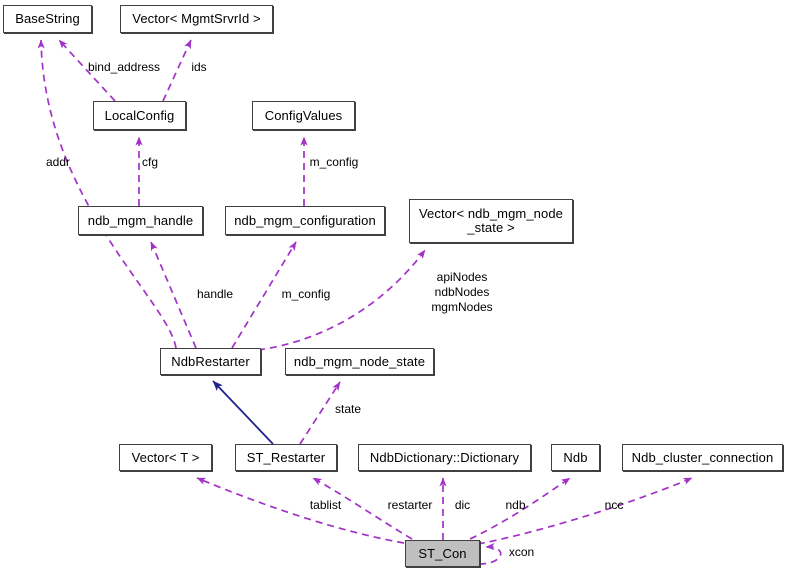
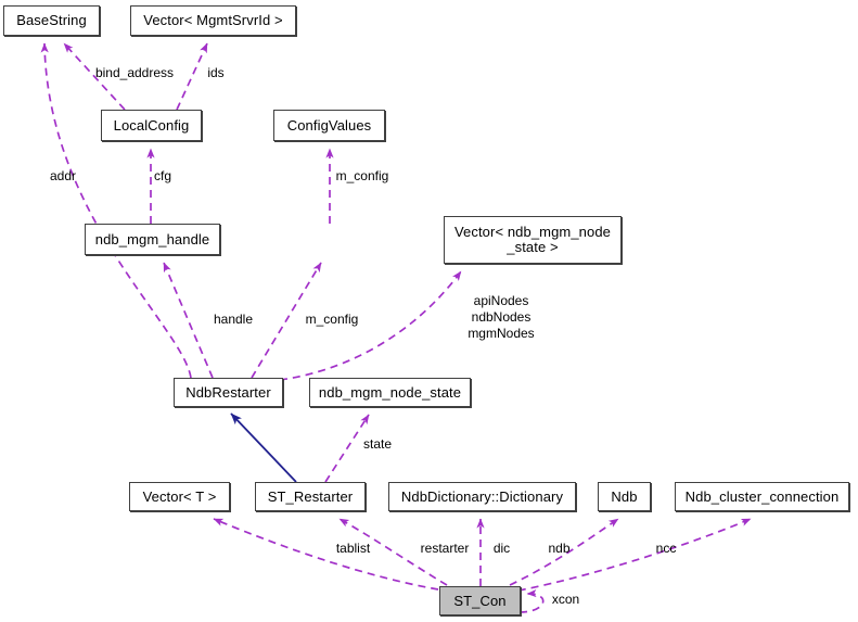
  BaseString
  Vector< MgmtSrvrId >
  LocalConfig
  ConfigValues
  ndb_mgm_handle
- ndb_mgm_configuration
  Vector< ndb_mgm_node
  _state >
  NdbRestarter
  ndb_mgm_node_state
  Vector< T >
  ST_Restarter
  NdbDictionary::Dictionary
  Ndb
  Ndb_cluster_connection
  ST_Con
  bind_address
  ids
  addr
  cfg
  m_config
  handle
  m_config
  apiNodes
  ndbNodes
  mgmNodes
  state
  tablist
  restarter
  dic
  ndb
  ncc
  xcon
